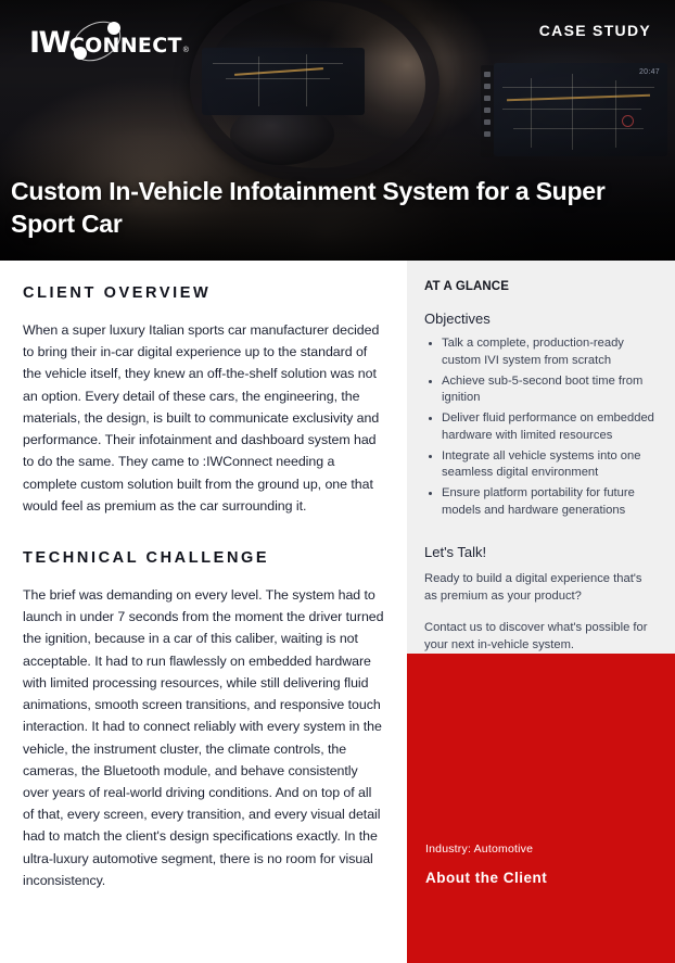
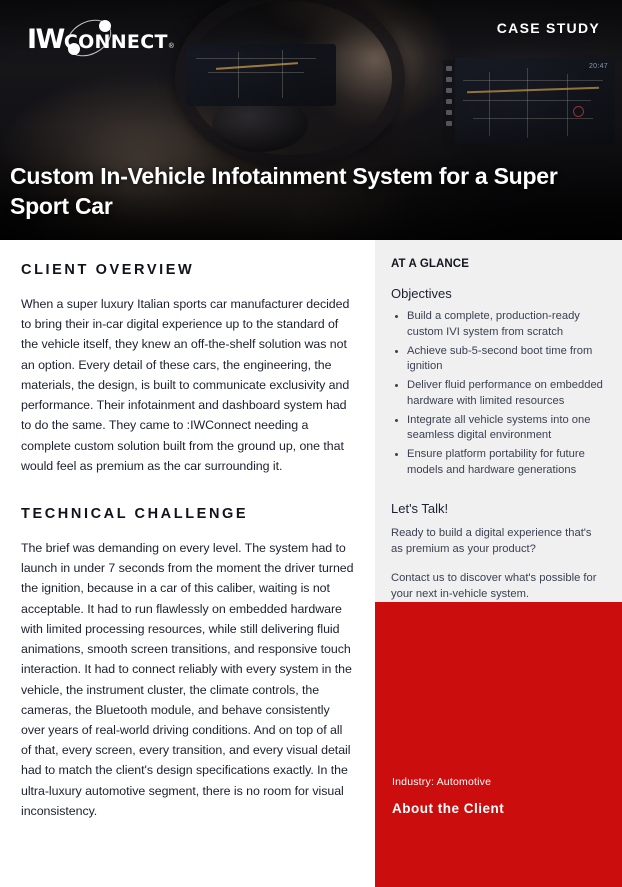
  IW
  CONNECT
  CASE STUDY
  Custom In-Vehicle Infotainment System for a Super Sport Car
  CLIENT OVERVIEW
  When a super luxury Italian sports car manufacturer decided to bring their in-car digital experience up to the standard of the vehicle itself, they knew an off-the-shelf solution was not an option. Every detail of these cars, the engineering, the materials, the design, is built to communicate exclusivity and performance. Their infotainment and dashboard system had to do the same. They came to :IWConnect needing a complete custom solution built from the ground up, one that would feel as premium as the car surrounding it.
  TECHNICAL CHALLENGE
  The brief was demanding on every level. The system had to launch in under 7 seconds from the moment the driver turned the ignition, because in a car of this caliber, waiting is not acceptable. It had to run flawlessly on embedded hardware with limited processing resources, while still delivering fluid animations, smooth screen transitions, and responsive touch interaction. It had to connect reliably with every system in the vehicle, the instrument cluster, the climate controls, the cameras, the Bluetooth module, and behave consistently over years of real-world driving conditions. And on top of all of that, every screen, every transition, and every visual detail had to match the client's design specifications exactly. In the ultra-luxury automotive segment, there is no room for visual inconsistency.
  AT A GLANCE
  Objectives
- Talk a complete, production-ready custom IVI system from scratch
+ Build a complete, production-ready custom IVI system from scratch
  Achieve sub-5-second boot time from ignition
  Deliver fluid performance on embedded hardware with limited resources
  Integrate all vehicle systems into one seamless digital environment
  Ensure platform portability for future models and hardware generations
  Let's Talk!
  Ready to build a digital experience that's as premium as your product?
  Contact us to discover what's possible for your next in-vehicle system.
  Industry: Automotive
  About the Client
